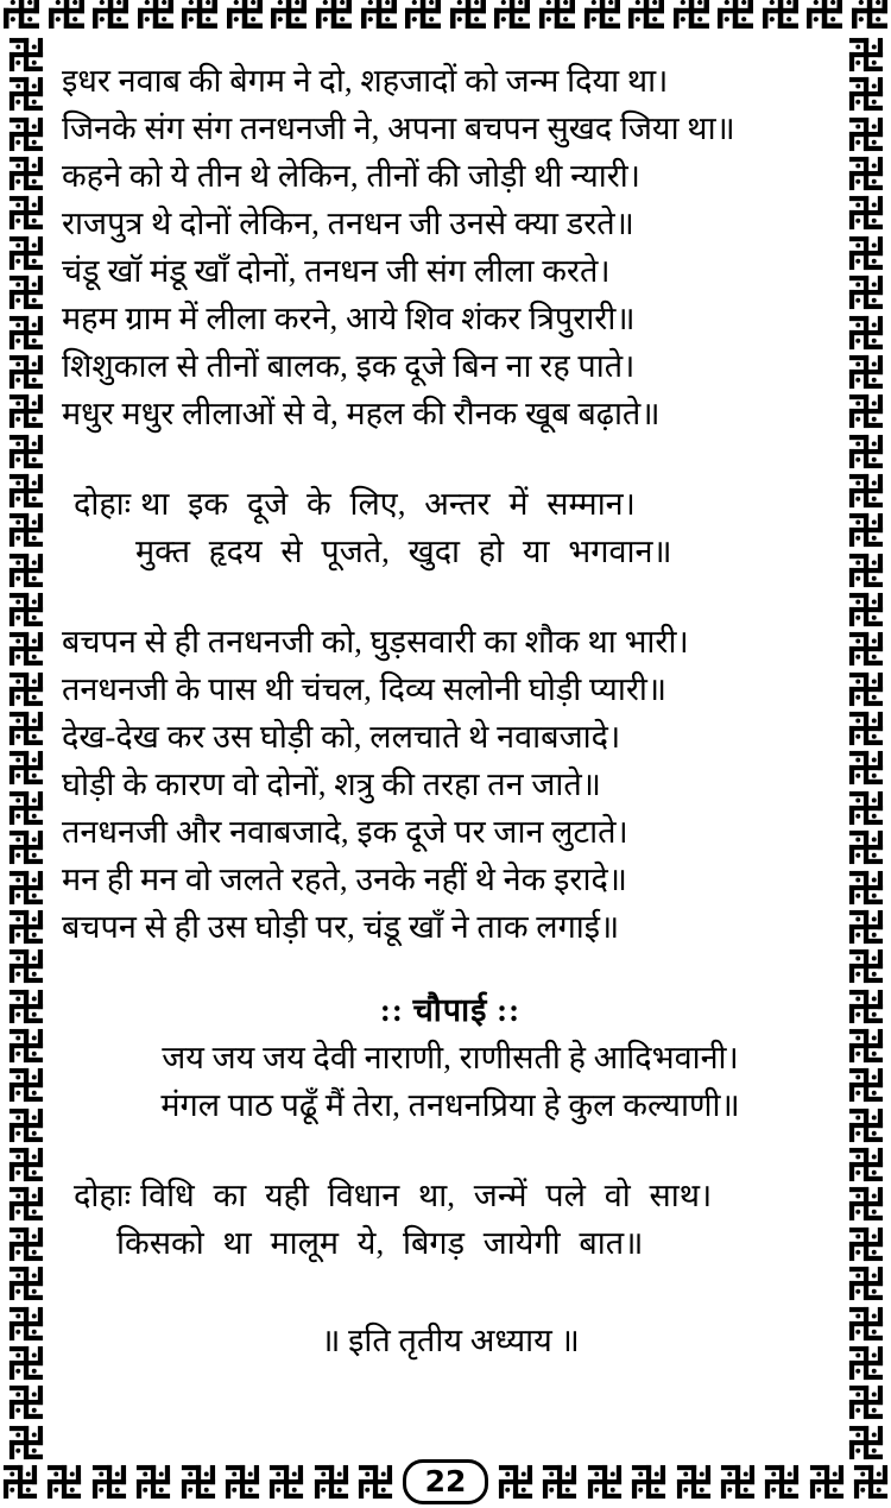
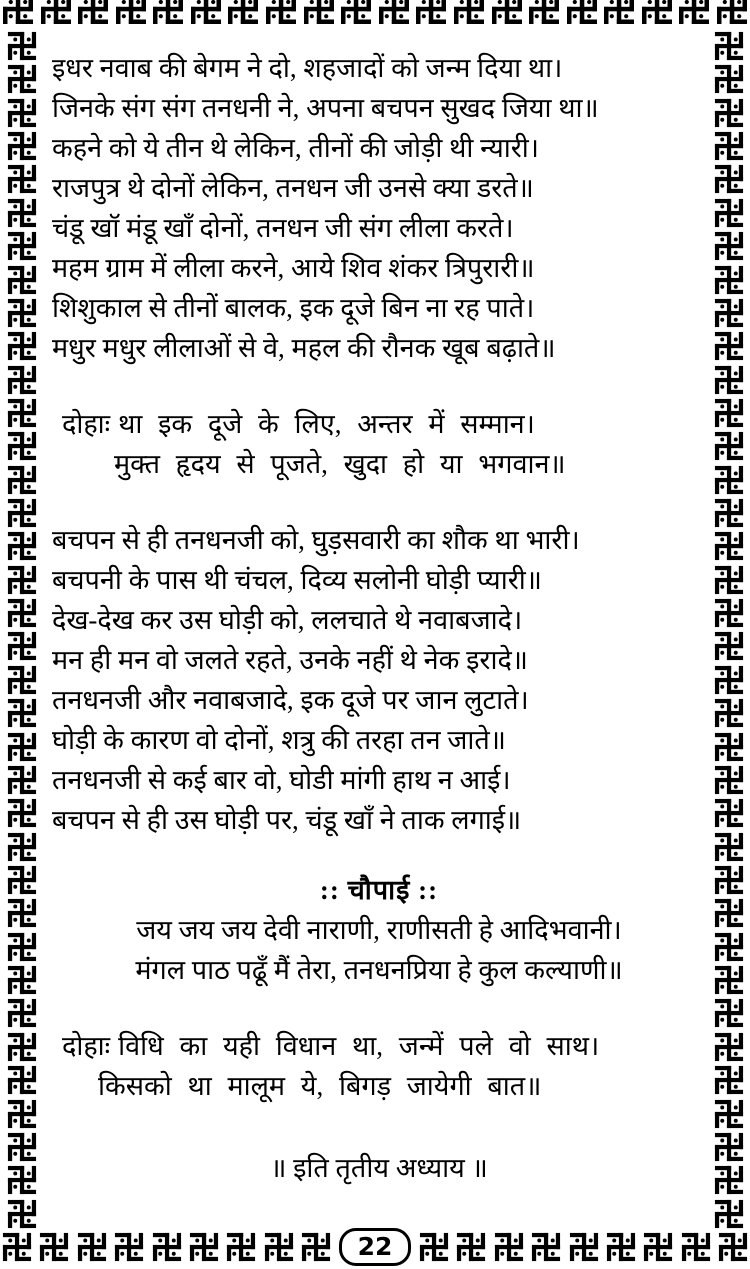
  22
  इधर नवाब की बेगम ने दो, शहजादों को जन्म दिया था।
- जिनके संग संग तनधनजी ने, अपना बचपन सुखद जिया था॥
+ जिनके संग संग तनधनी ने, अपना बचपन सुखद जिया था॥
  कहने को ये तीन थे लेकिन, तीनों की जोड़ी थी न्यारी।
  राजपुत्र थे दोनों लेकिन, तनधन जी उनसे क्या डरते॥
  चंडू खॉ मंडू खाँ दोनों, तनधन जी संग लीला करते।
  महम ग्राम में लीला करने, आये शिव शंकर त्रिपुरारी॥
  शिशुकाल से तीनों बालक, इक दूजे बिन ना रह पाते।
  मधुर मधुर लीलाओं से वे, महल की रौनक खूब बढ़ाते॥
  दोहाः था इक दूजे के लिए, अन्तर में सम्मान।
  मुक्त हृदय से पूजते, खुदा हो या भगवान॥
  बचपन से ही तनधनजी को, घुड़सवारी का शौक था भारी।
- तनधनजी के पास थी चंचल, दिव्य सलोनी घोड़ी प्यारी॥
+ बचपनी के पास थी चंचल, दिव्य सलोनी घोड़ी प्यारी॥
  देख-देख कर उस घोड़ी को, ललचाते थे नवाबजादे।
- घोड़ी के कारण वो दोनों, शत्रु की तरहा तन जाते॥
+ मन ही मन वो जलते रहते, उनके नहीं थे नेक इरादे॥
  तनधनजी और नवाबजादे, इक दूजे पर जान लुटाते।
- मन ही मन वो जलते रहते, उनके नहीं थे नेक इरादे॥
+ घोड़ी के कारण वो दोनों, शत्रु की तरहा तन जाते॥
+ तनधनजी से कई बार वो, घोडी मांगी हाथ न आई।
  बचपन से ही उस घोड़ी पर, चंडू खाँ ने ताक लगाई॥
  :: चौपाई ::
  जय जय जय देवी नाराणी, राणीसती हे आदिभवानी।
  मंगल पाठ पढूँ मैं तेरा, तनधनप्रिया हे कुल कल्याणी॥
  दोहाः विधि का यही विधान था, जन्में पले वो साथ।
  किसको था मालूम ये, बिगड़ जायेगी बात॥
  ॥ इति तृतीय अध्याय ॥
